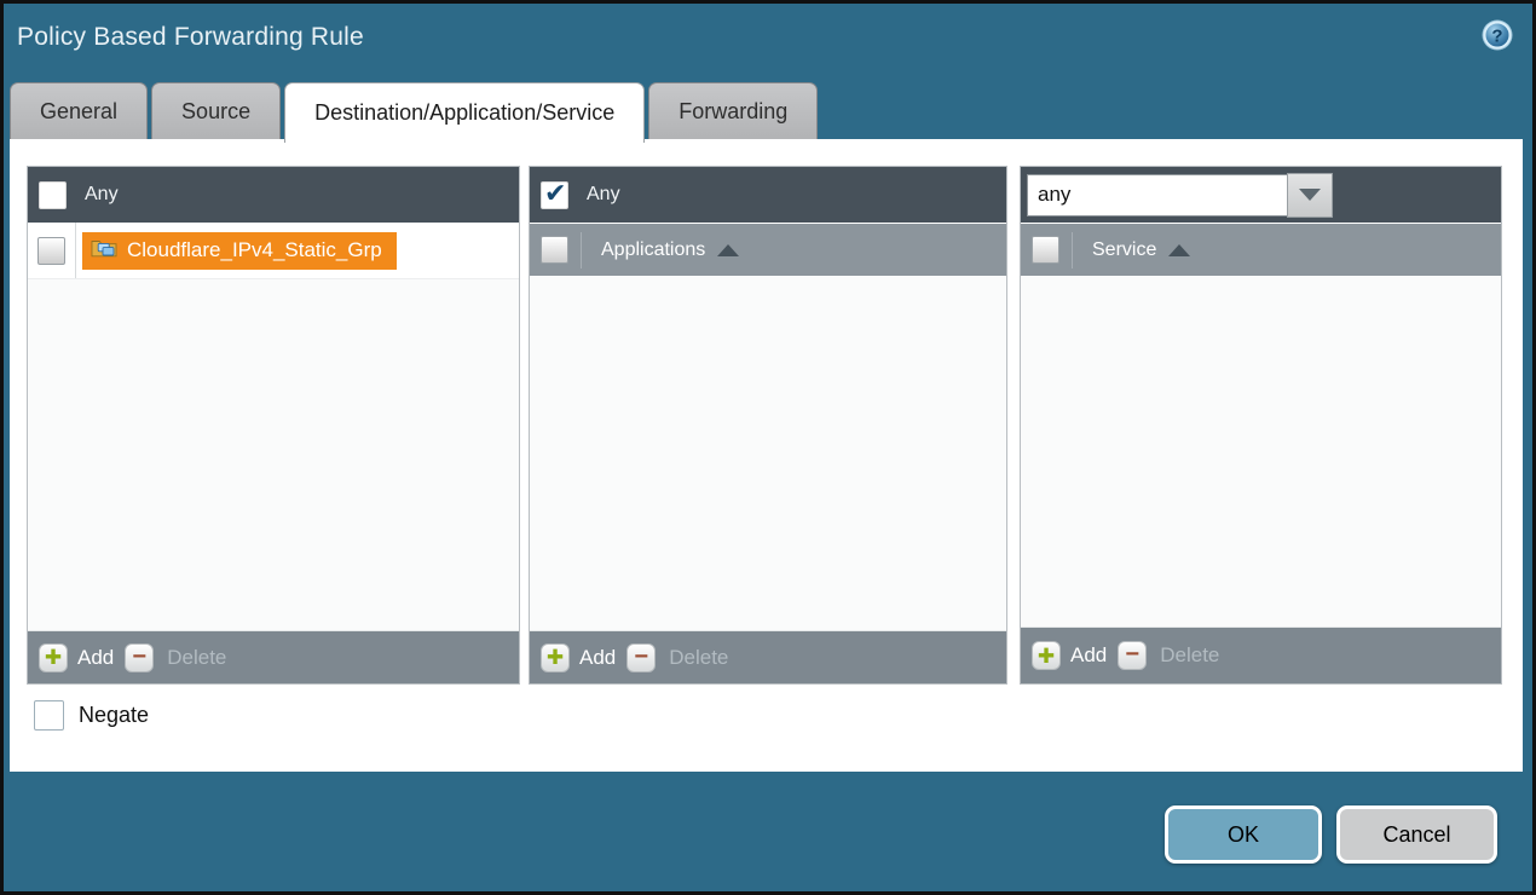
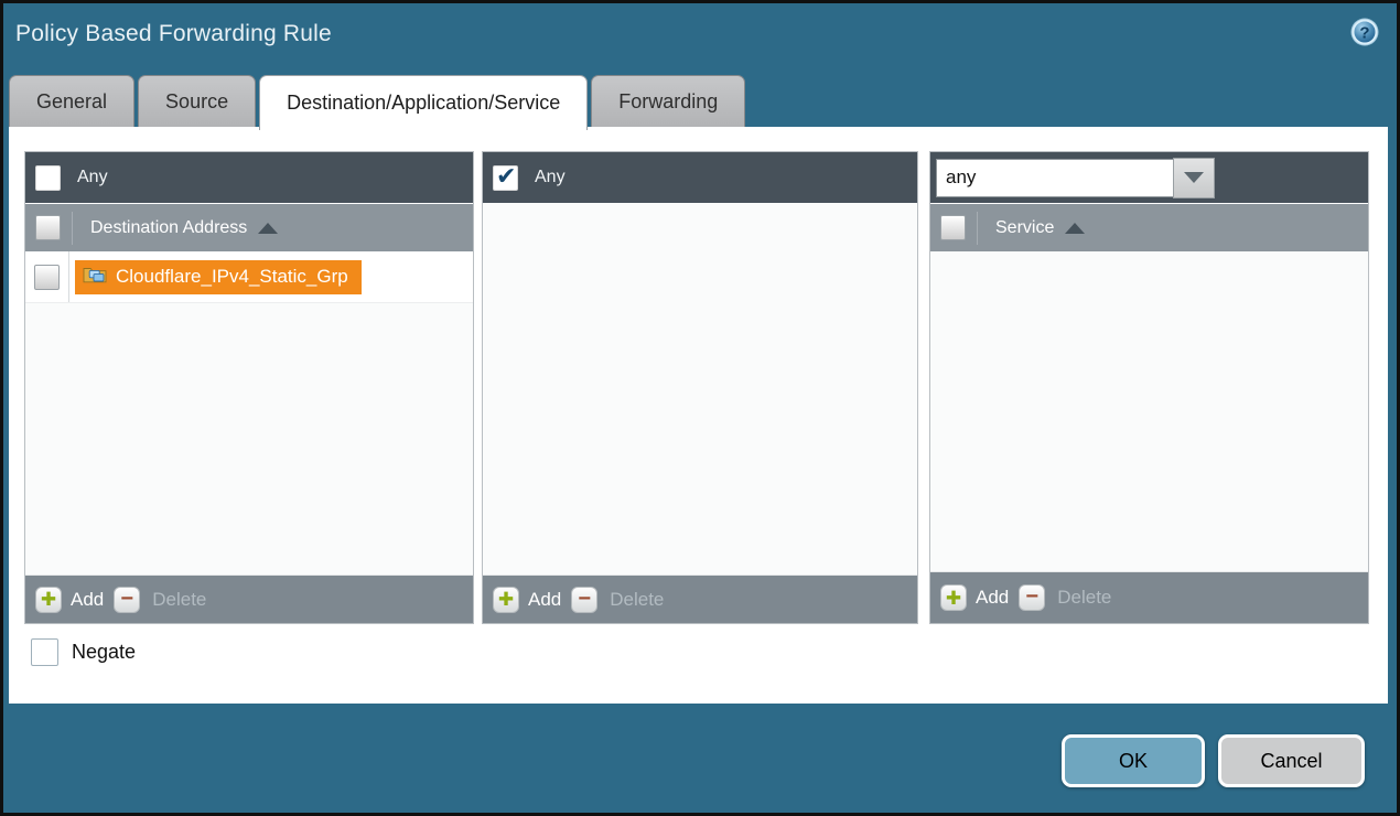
  Policy Based Forwarding Rule
  ?
  General
  Source
  Destination/Application/Service
  Forwarding
  Any
+ Destination Address
  Cloudflare_IPv4_Static_Grp
  Add
  Delete
  Any
- Applications
  Add
  Delete
  any
  Service
  Add
  Delete
  Negate
  OK
  Cancel
